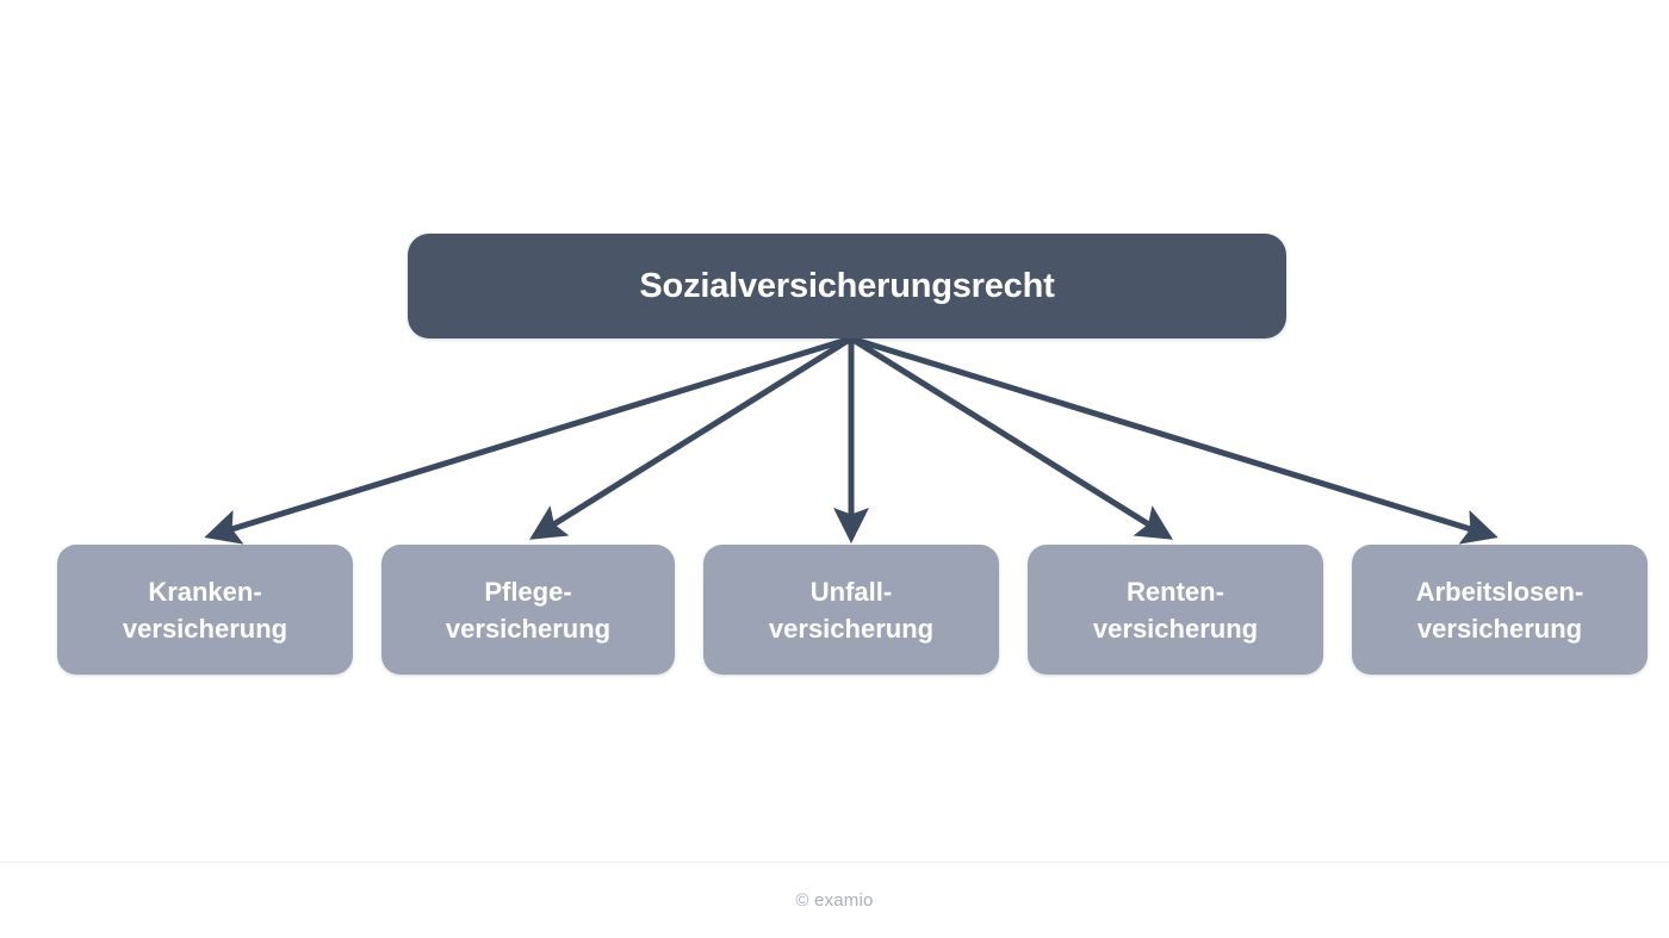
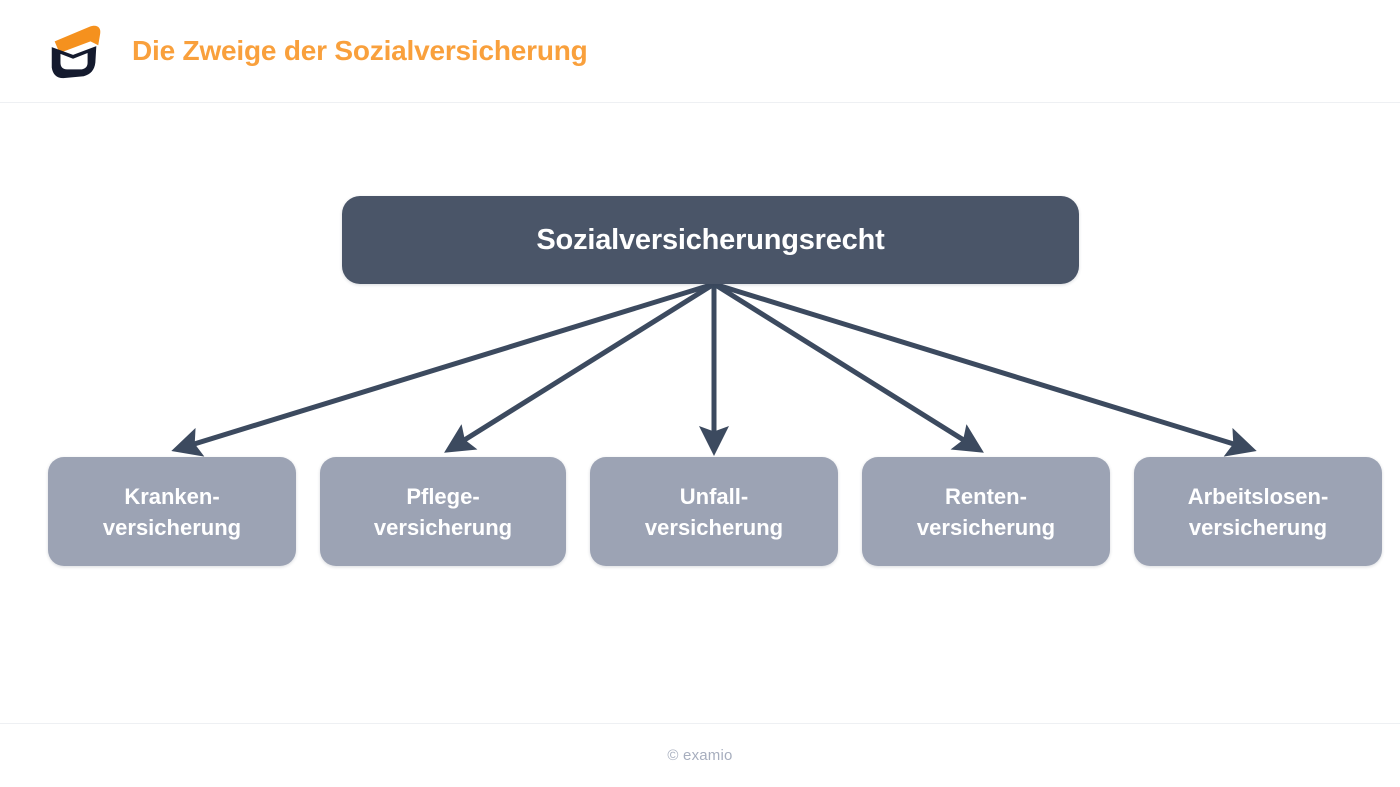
+ Die Zweige der Sozialversicherung
  Sozialversicherungsrecht
  Kranken-
  versicherung
  Pflege-
  versicherung
  Unfall-
  versicherung
  Renten-
  versicherung
  Arbeitslosen-
  versicherung
  © examio
